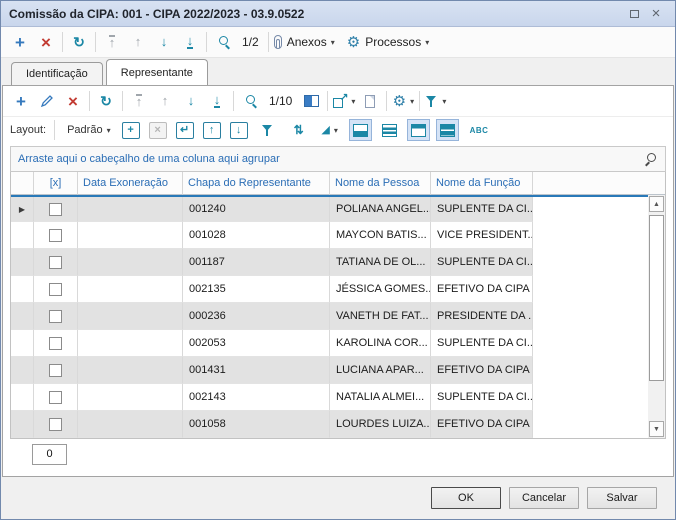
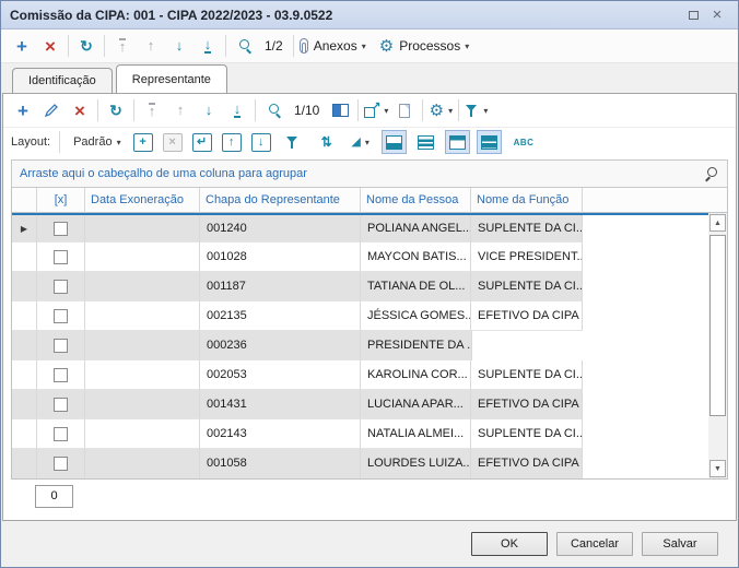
  Comissão da CIPA: 001 - CIPA 2022/2023 - 03.9.0522
  ×
  +
  ×
  ↻
  ↑
  ↑
  ↓
  ↓
  1/2
  Anexos
  ▾
  ⚙
  Processos
  ▾
  Identificação
  Representante
  +
  ×
  ↻
  ↑
  ↑
  ↓
  ↓
  1/10
  ↗
  ▾
  ⚙
  ▾
  ▾
  Layout:
  Padrão
  ▾
  +
  ×
  ↵
  ↑
  ↓
  ⇅
  ◢
  ▾
  ABC
- Arraste aqui o cabeçalho de uma coluna aqui agrupar
+ Arraste aqui o cabeçalho de uma coluna para agrupar
  [x]
  Data Exoneração
  Chapa do Representante
  Nome da Pessoa
  Nome da Função
  ▶
  001240
  POLIANA ANGEL..
  SUPLENTE DA CI..
  001028
  MAYCON BATIS...
  VICE PRESIDENT.
  001187
  TATIANA DE OL...
  SUPLENTE DA CI..
  002135
  JÉSSICA GOMES..
  EFETIVO DA CIPA
  000236
- VANETH DE FAT...
  PRESIDENTE DA .
  002053
  KAROLINA COR...
  SUPLENTE DA CI..
  001431
  LUCIANA APAR...
  EFETIVO DA CIPA
  002143
  NATALIA ALMEI...
  SUPLENTE DA CI..
  001058
  LOURDES LUIZA..
  EFETIVO DA CIPA
  0
  OK
  Cancelar
  Salvar
